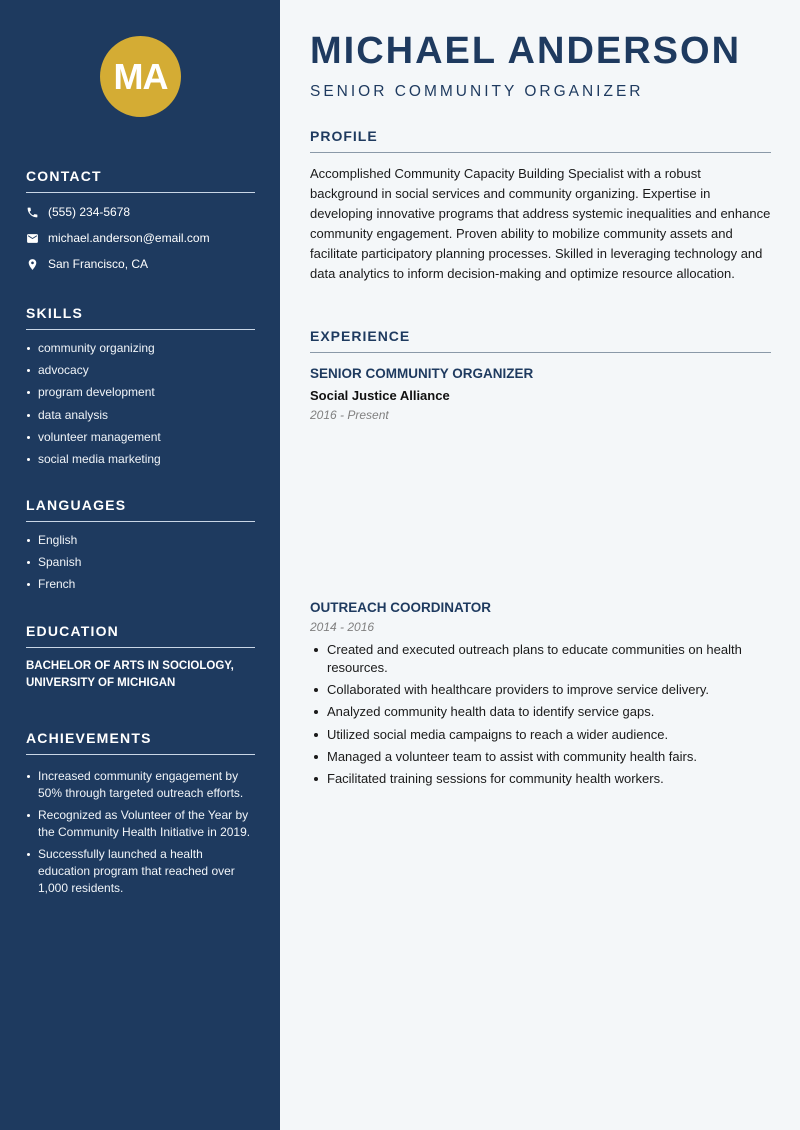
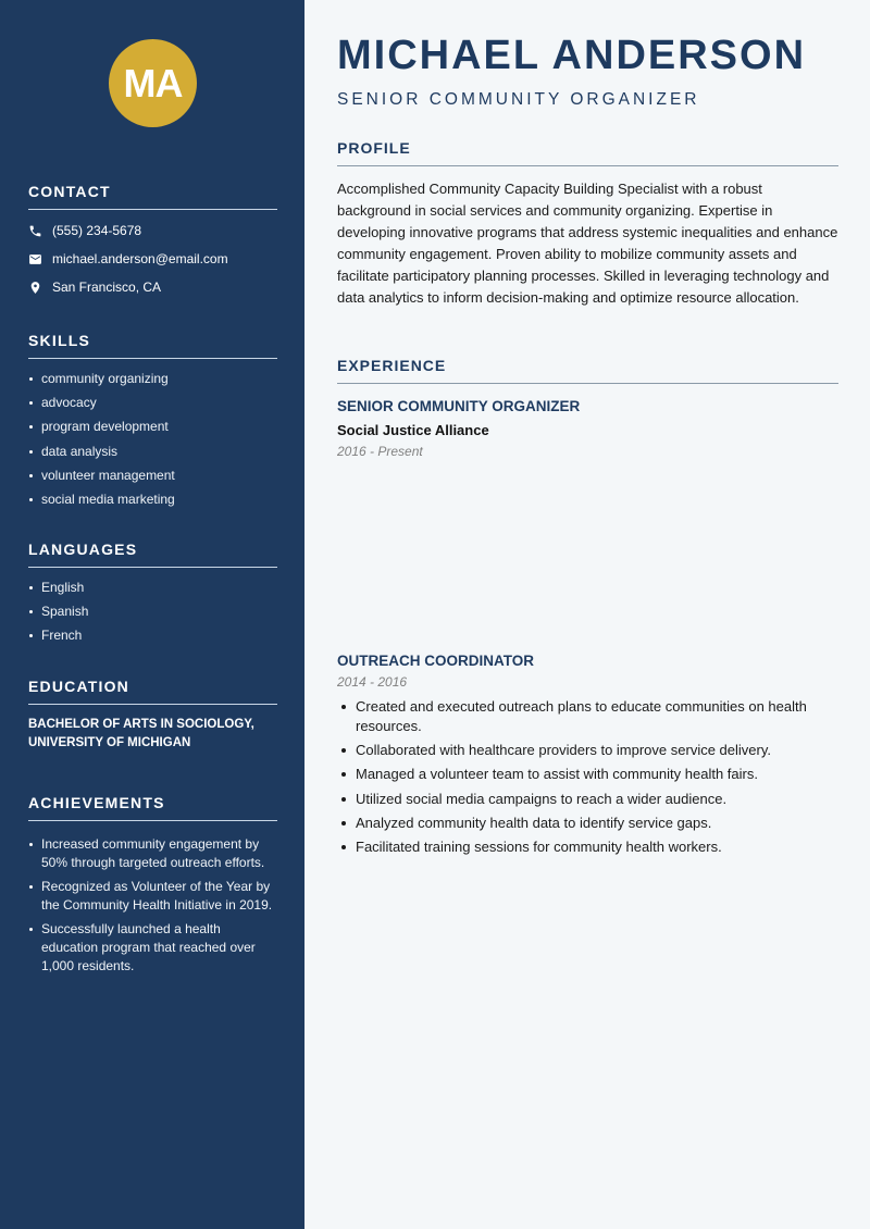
  MA
  CONTACT
  (555) 234-5678
  michael.anderson@email.com
  San Francisco, CA
  SKILLS
  community organizing
  advocacy
  program development
  data analysis
  volunteer management
  social media marketing
  LANGUAGES
  English
  Spanish
  French
  EDUCATION
  BACHELOR OF ARTS IN SOCIOLOGY, UNIVERSITY OF MICHIGAN
  ACHIEVEMENTS
  Increased community engagement by 50% through targeted outreach efforts.
  Recognized as Volunteer of the Year by the Community Health Initiative in 2019.
  Successfully launched a health education program that reached over 1,000 residents.
  MICHAEL ANDERSON
  SENIOR COMMUNITY ORGANIZER
  PROFILE
  Accomplished Community Capacity Building Specialist with a robust background in social services and community organizing. Expertise in developing innovative programs that address systemic inequalities and enhance community engagement. Proven ability to mobilize community assets and facilitate participatory planning processes. Skilled in leveraging technology and data analytics to inform decision-making and optimize resource allocation.
  EXPERIENCE
  SENIOR COMMUNITY ORGANIZER
  Social Justice Alliance
  2016 - Present
  OUTREACH COORDINATOR
  2014 - 2016
  Created and executed outreach plans to educate communities on health resources.
  Collaborated with healthcare providers to improve service delivery.
- Analyzed community health data to identify service gaps.
+ Managed a volunteer team to assist with community health fairs.
  Utilized social media campaigns to reach a wider audience.
- Managed a volunteer team to assist with community health fairs.
+ Analyzed community health data to identify service gaps.
  Facilitated training sessions for community health workers.
